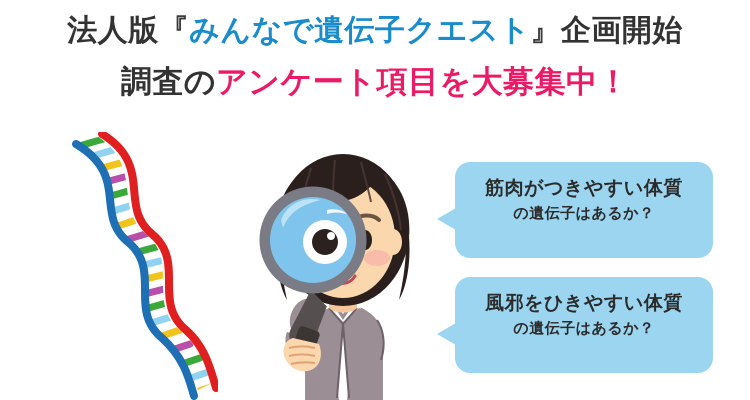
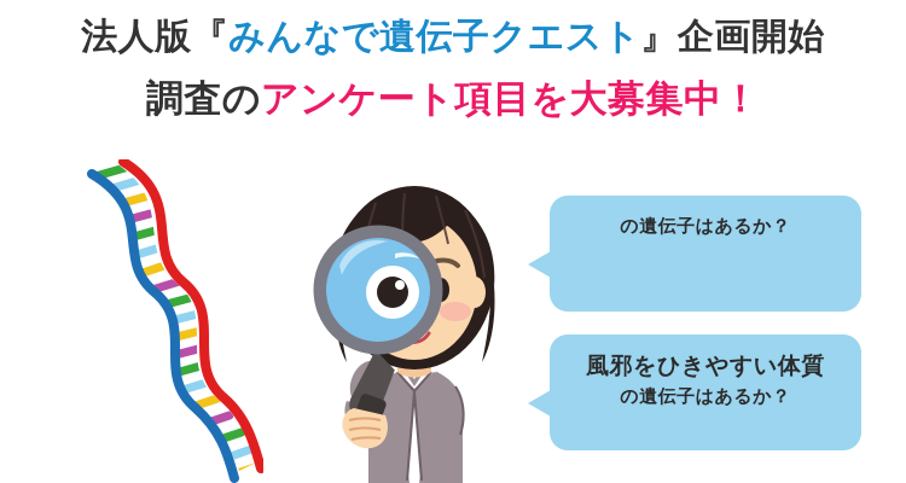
  法人版『みんなで遺伝子クエスト』企画開始
  調査のアンケート項目を大募集中！
- 筋肉がつきやすい体質
  の遺伝子はあるか？
  風邪をひきやすい体質
  の遺伝子はあるか？
